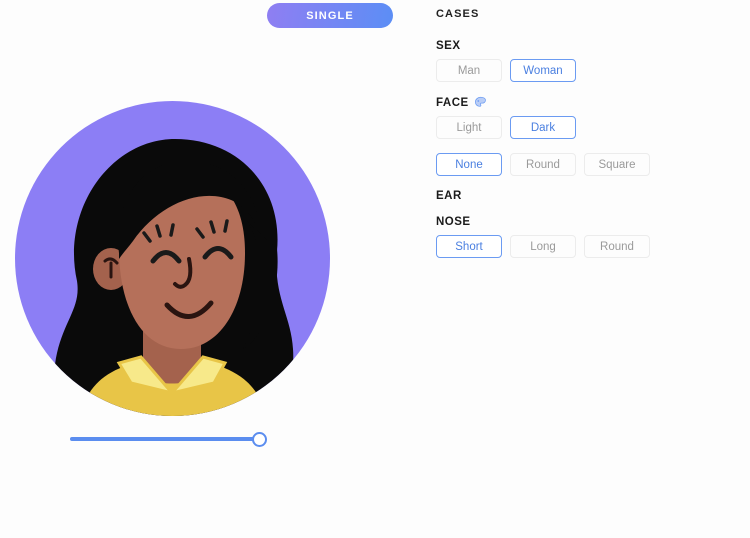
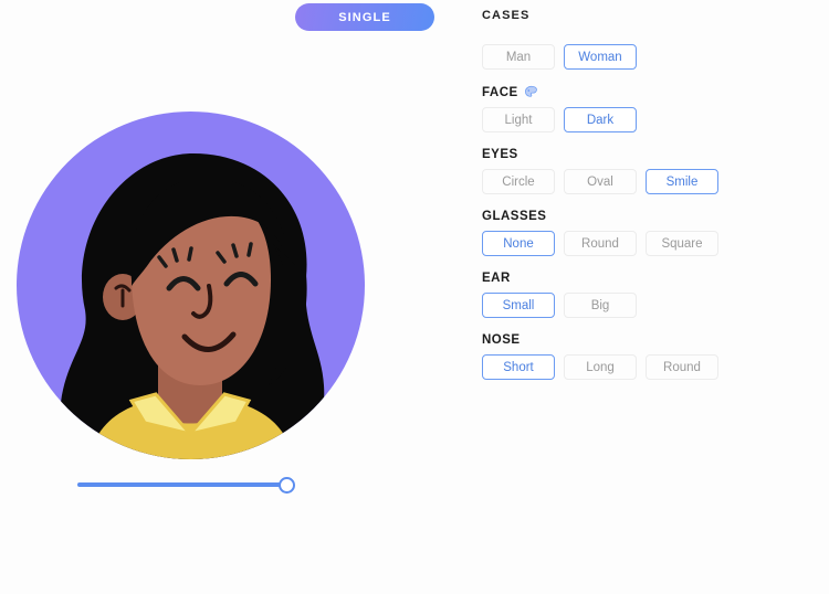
  SINGLE
  CASES
- SEX
  Man
  Woman
  FACE
  Light
  Dark
+ EYES
+ Circle
+ Oval
+ Smile
+ GLASSES
  None
  Round
  Square
  EAR
+ Small
+ Big
  NOSE
  Short
  Long
  Round
